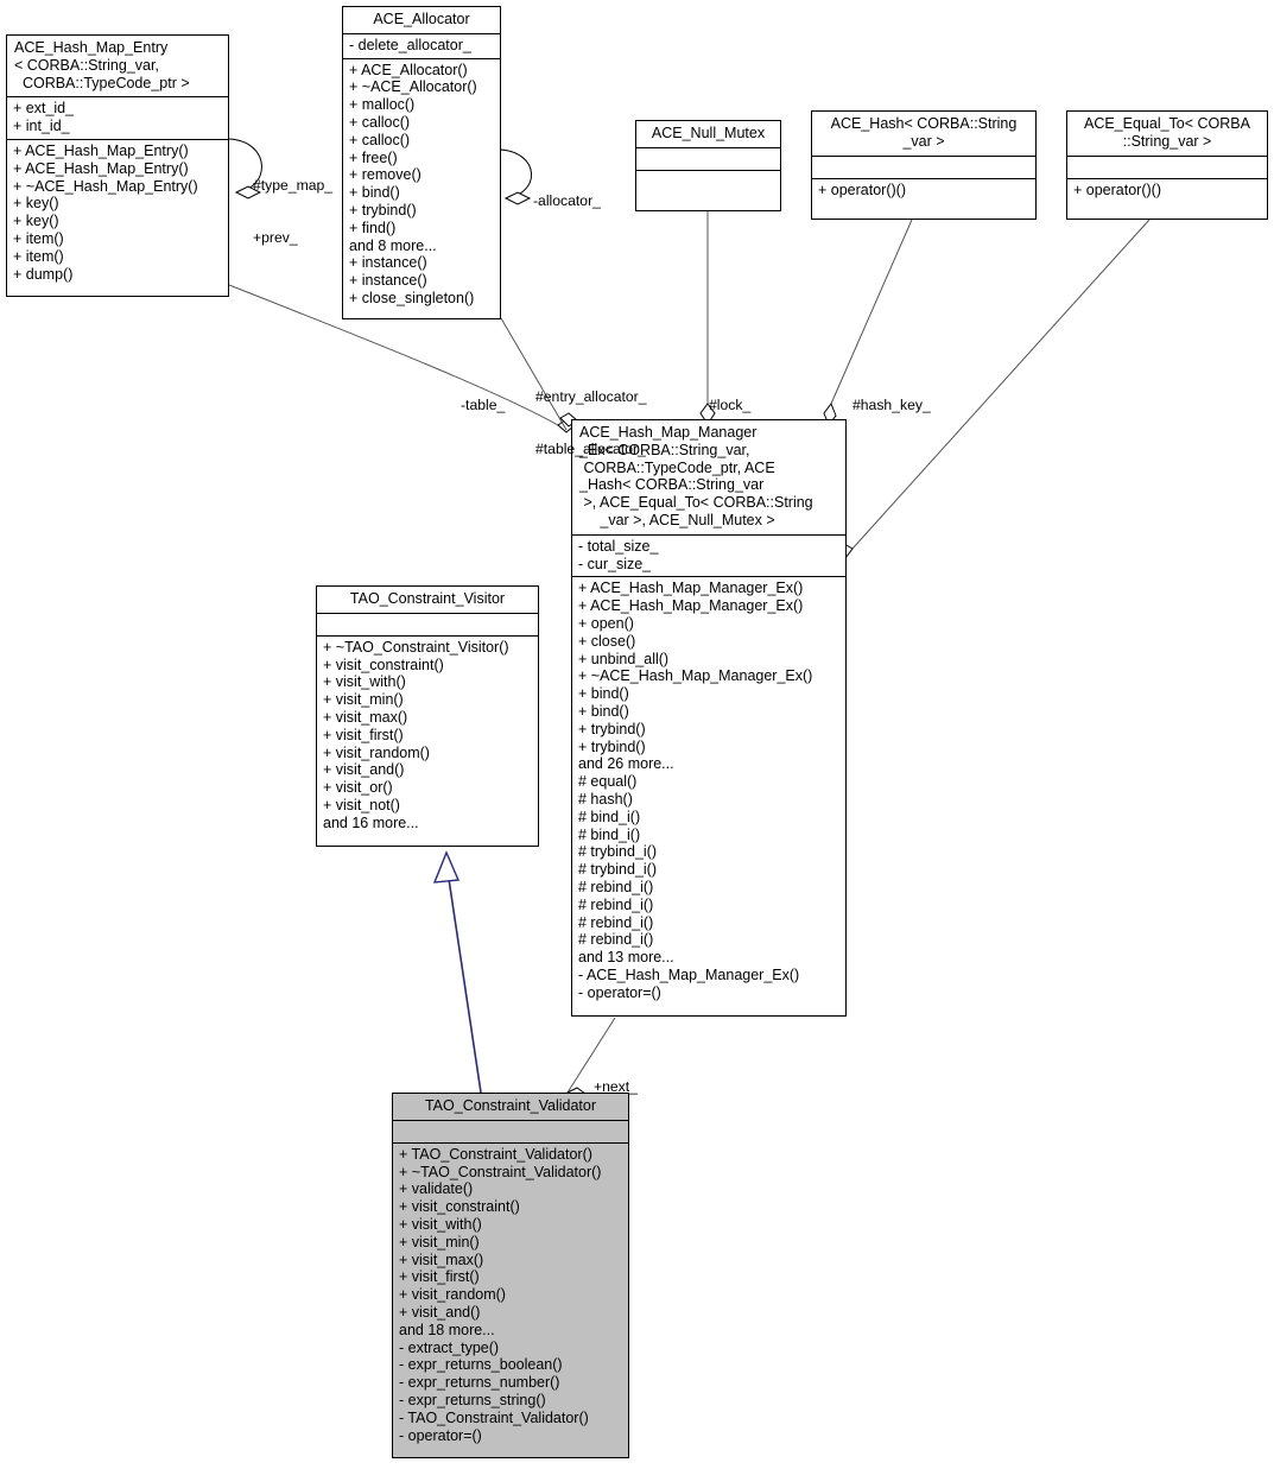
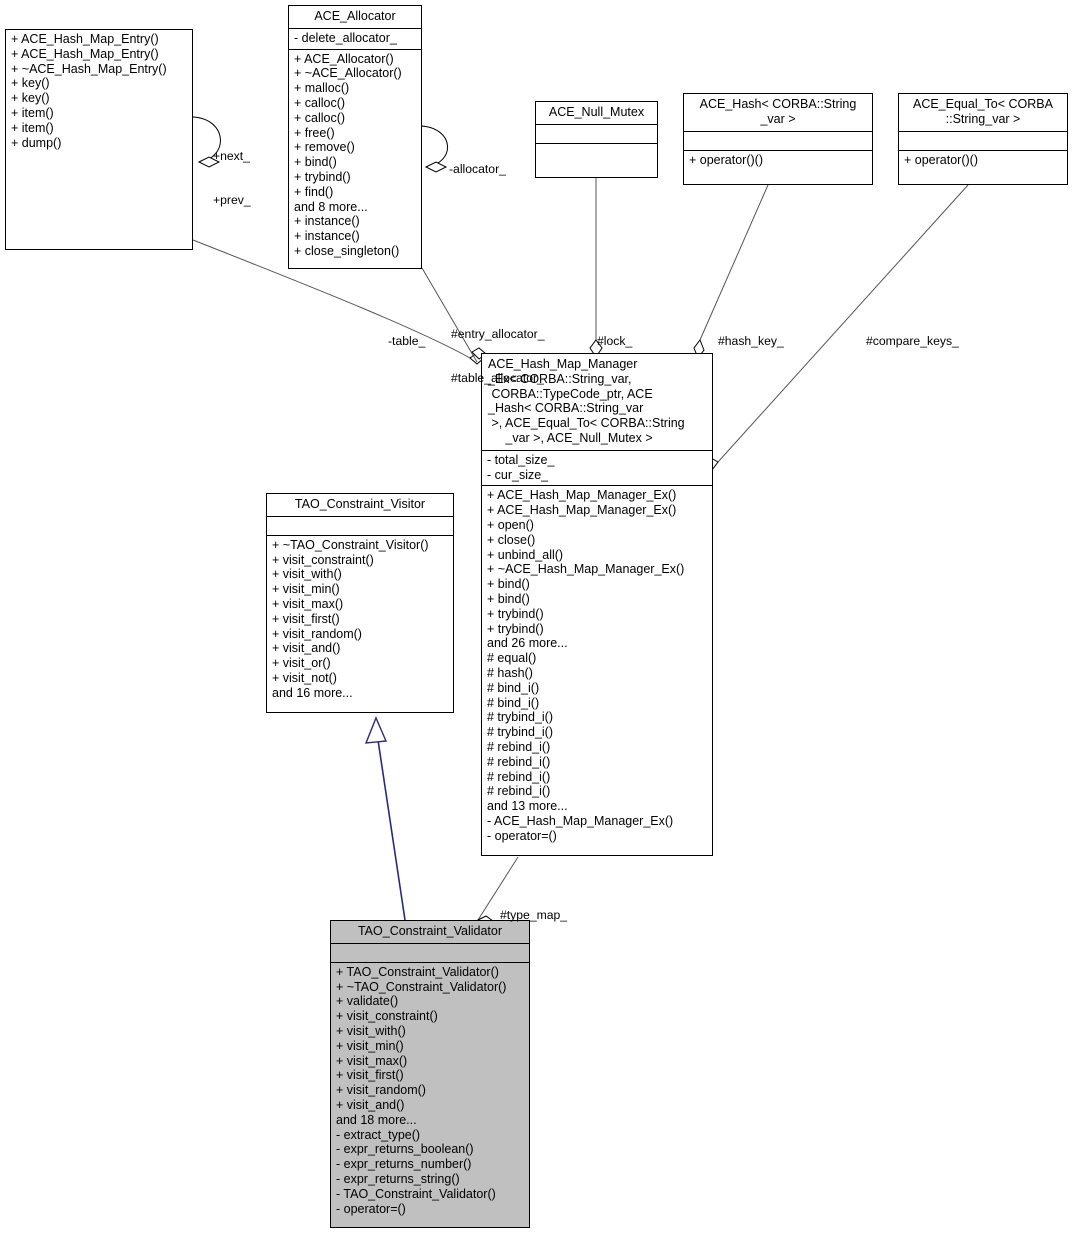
- ACE_Hash_Map_Entry
- < CORBA::String_var,
- CORBA::TypeCode_ptr >
- + ext_id_
- + int_id_
  + ACE_Hash_Map_Entry()
  + ACE_Hash_Map_Entry()
  + ~ACE_Hash_Map_Entry()
  + key()
  + key()
  + item()
  + item()
  + dump()
  ACE_Allocator
  - delete_allocator_
  + ACE_Allocator()
  + ~ACE_Allocator()
  + malloc()
  + calloc()
  + calloc()
  + free()
  + remove()
  + bind()
  + trybind()
  + find()
  and 8 more...
  + instance()
  + instance()
  + close_singleton()
  ACE_Null_Mutex
  ACE_Hash< CORBA::String
  _var >
  + operator()()
  ACE_Equal_To< CORBA
  ::String_var >
  + operator()()
  ACE_Hash_Map_Manager
  _Ex< CORBA::String_var,
  CORBA::TypeCode_ptr, ACE
  _Hash< CORBA::String_var
  >, ACE_Equal_To< CORBA::String
  _var >, ACE_Null_Mutex >
  - total_size_
  - cur_size_
  + ACE_Hash_Map_Manager_Ex()
  + ACE_Hash_Map_Manager_Ex()
  + open()
  + close()
  + unbind_all()
  + ~ACE_Hash_Map_Manager_Ex()
  + bind()
  + bind()
  + trybind()
  + trybind()
  and 26 more...
  # equal()
  # hash()
  # bind_i()
  # bind_i()
  # trybind_i()
  # trybind_i()
  # rebind_i()
  # rebind_i()
  # rebind_i()
  # rebind_i()
  and 13 more...
  - ACE_Hash_Map_Manager_Ex()
  - operator=()
  TAO_Constraint_Visitor
  + ~TAO_Constraint_Visitor()
  + visit_constraint()
  + visit_with()
  + visit_min()
  + visit_max()
  + visit_first()
  + visit_random()
  + visit_and()
  + visit_or()
  + visit_not()
  and 16 more...
  TAO_Constraint_Validator
  + TAO_Constraint_Validator()
  + ~TAO_Constraint_Validator()
  + validate()
  + visit_constraint()
  + visit_with()
  + visit_min()
  + visit_max()
  + visit_first()
  + visit_random()
  + visit_and()
  and 18 more...
  - extract_type()
  - expr_returns_boolean()
  - expr_returns_number()
  - expr_returns_string()
  - TAO_Constraint_Validator()
  - operator=()
- #type_map_
+ +next_
  +prev_
  -allocator_
  -table_
  #entry_allocator_
  #table_allocator_
  #lock_
  #hash_key_
+ #compare_keys_
- +next_
+ #type_map_
